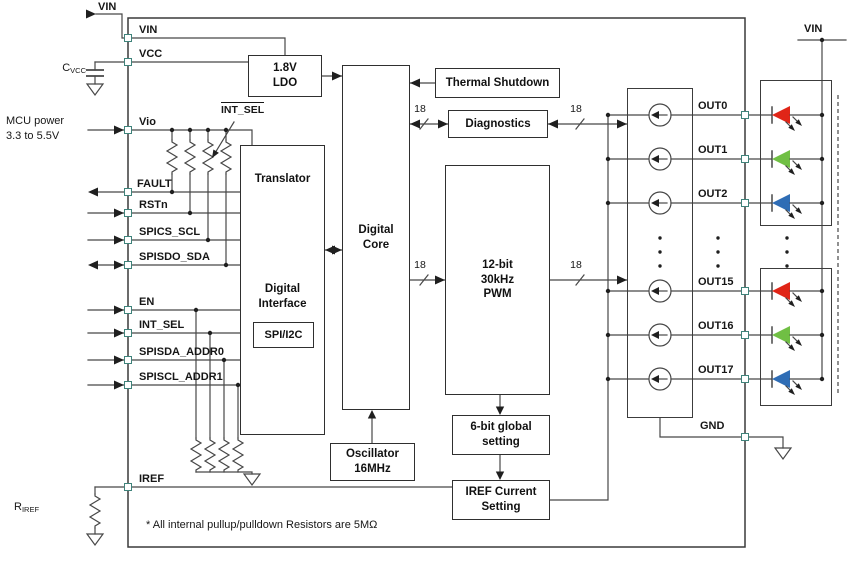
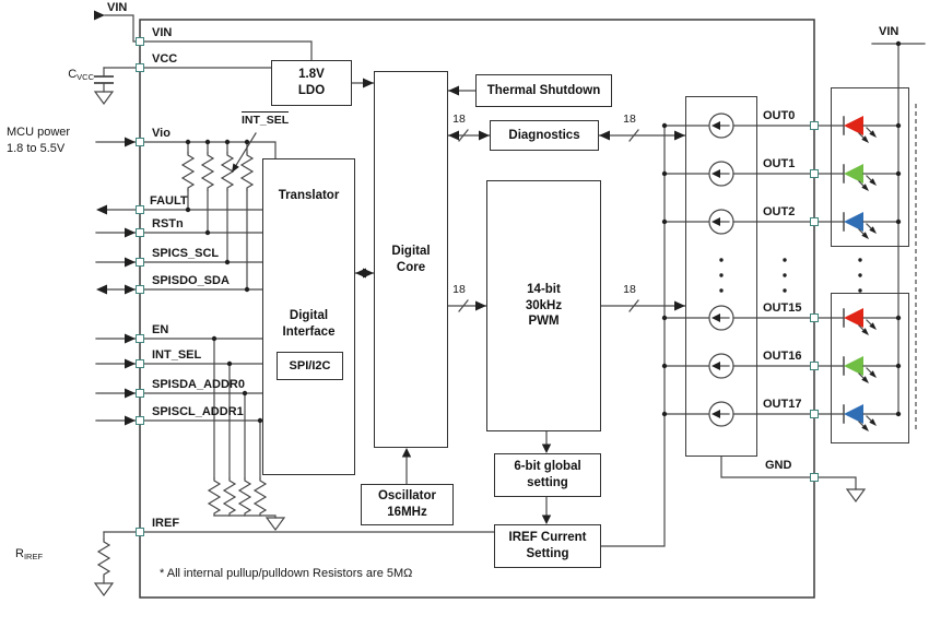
  1.8V
  LDO
  Translator
  Digital
  Interface
  SPI/I2C
  Digital
  Core
  Thermal Shutdown
  Diagnostics
- 12-bit
+ 14-bit
  30kHz
  PWM
  Oscillator
  16MHz
  6-bit global
  setting
  IREF Current
  Setting
  VIN
  CVCC
  MCU power
- 3.3 to 5.5V
+ 1.8 to 5.5V
  RIREF
  VIN
  VIN
  VCC
  Vio
  FAULT
  RSTn
  SPICS_SCL
  SPISDO_SDA
  EN
  INT_SEL
  SPISDA_ADDR0
  SPISCL_ADDR1
  IREF
  INT_SEL
  18
  18
  18
  18
  OUT0
  OUT1
  OUT2
  OUT15
  OUT16
  OUT17
  GND
  * All internal pullup/pulldown Resistors are 5MΩ
